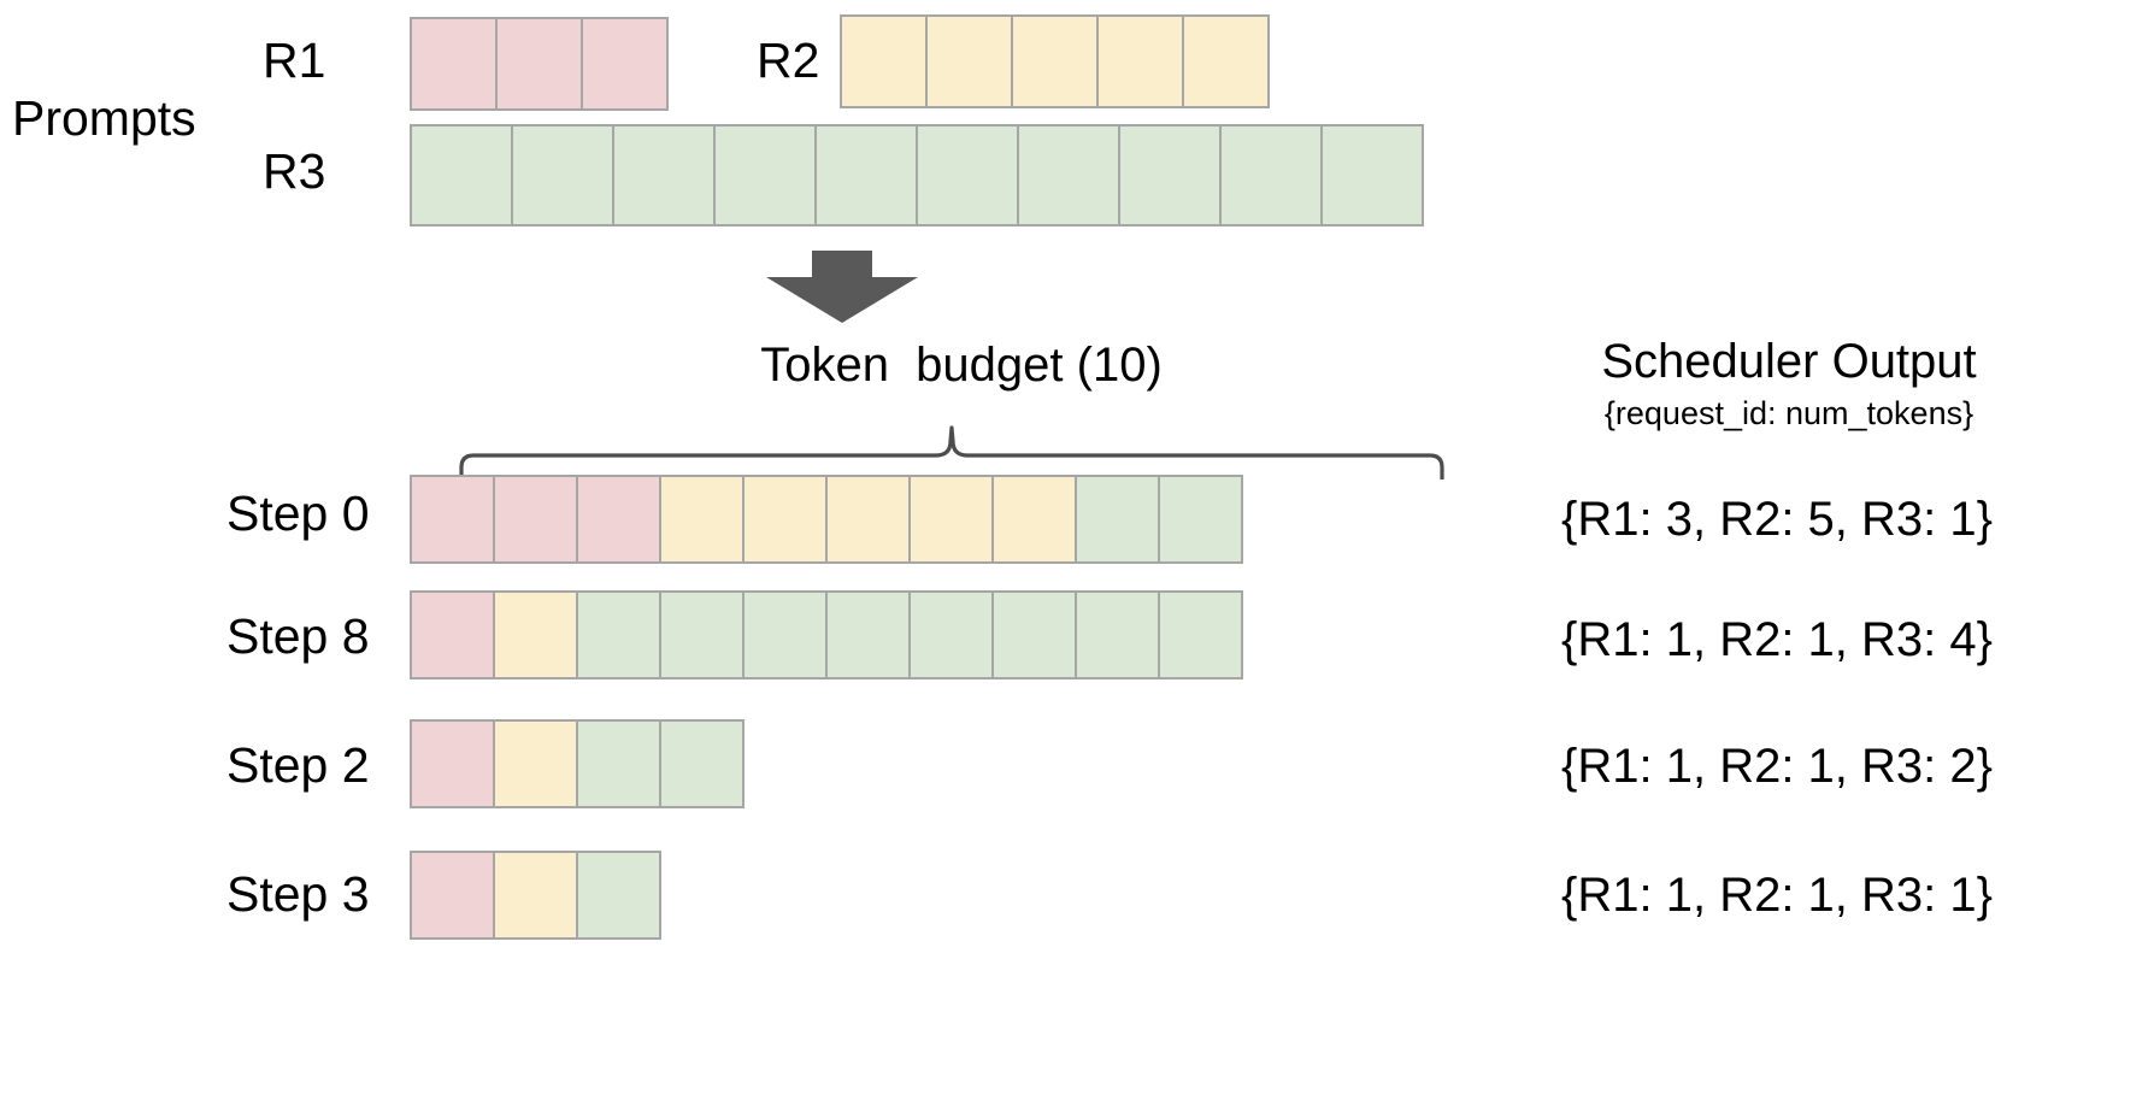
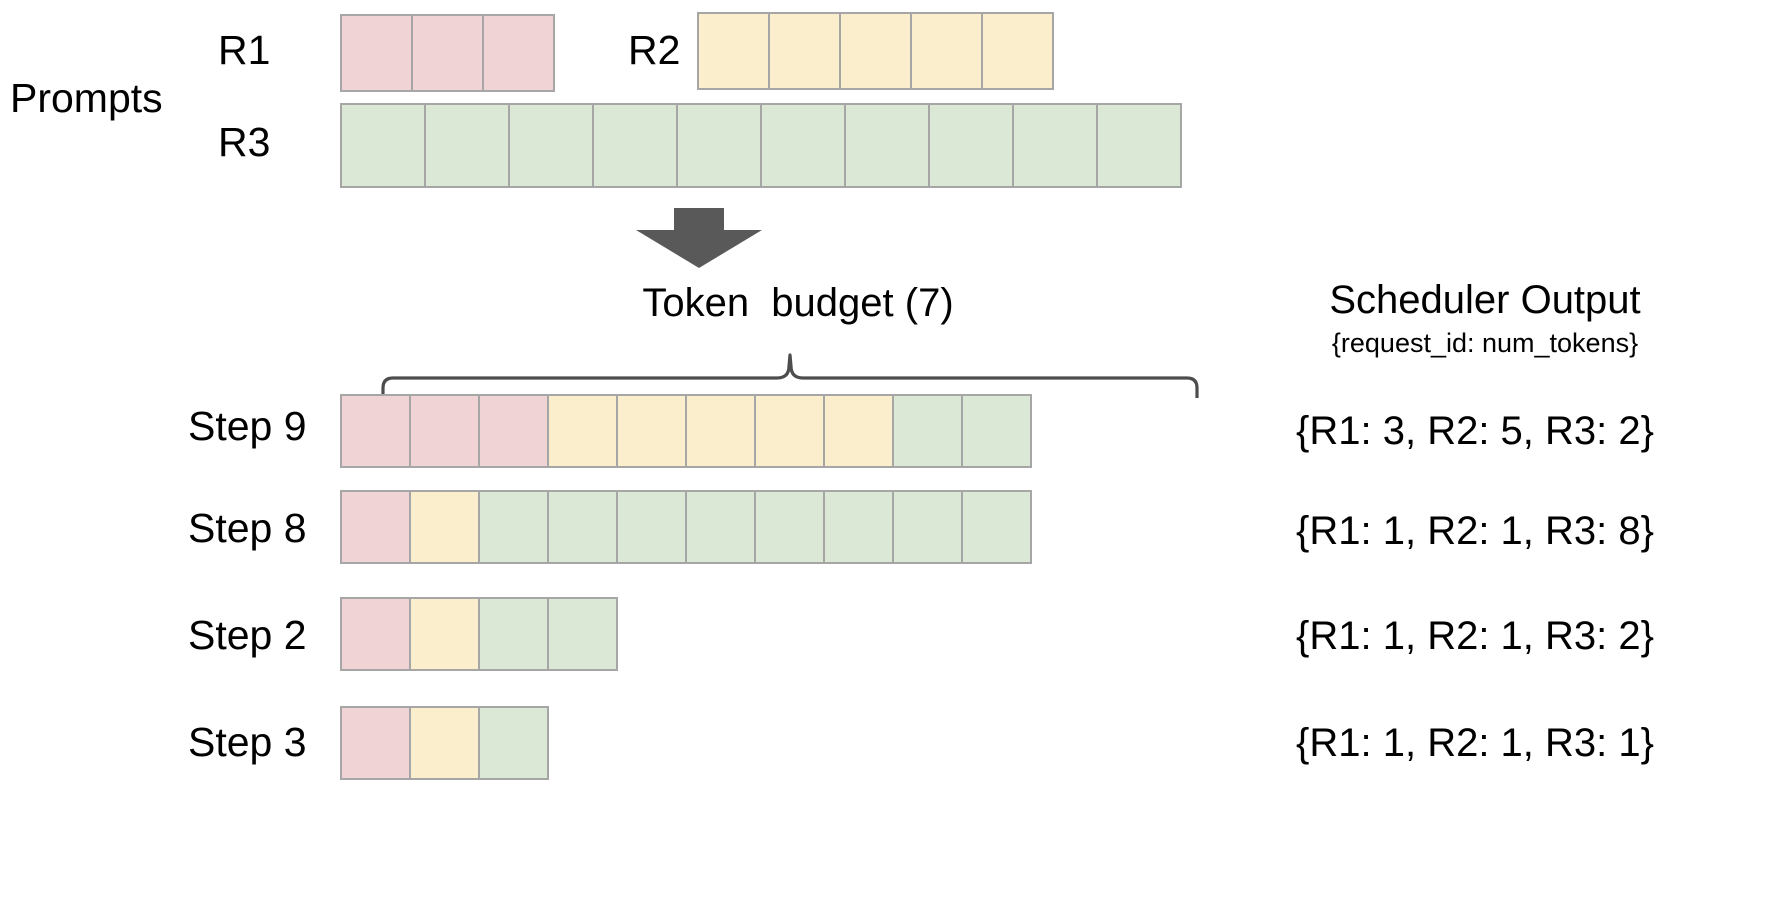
  Prompts
  R1
  R2
  R3
- Token budget (10)
+ Token budget (7)
- Step 0
+ Step 9
- {R1: 3, R2: 5, R3: 1}
+ {R1: 3, R2: 5, R3: 2}
  Step 8
- {R1: 1, R2: 1, R3: 4}
+ {R1: 1, R2: 1, R3: 8}
  Step 2
  {R1: 1, R2: 1, R3: 2}
  Step 3
  {R1: 1, R2: 1, R3: 1}
  Scheduler Output
  {request_id: num_tokens}
